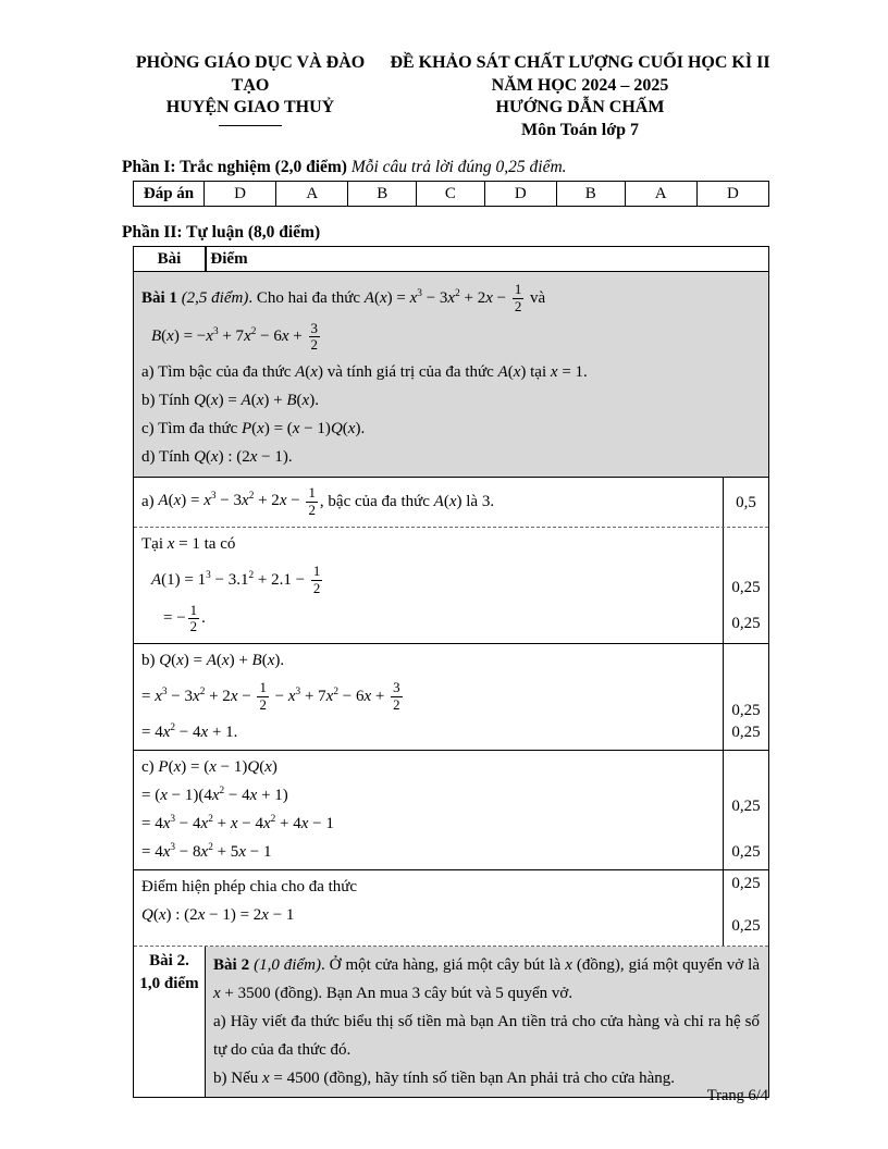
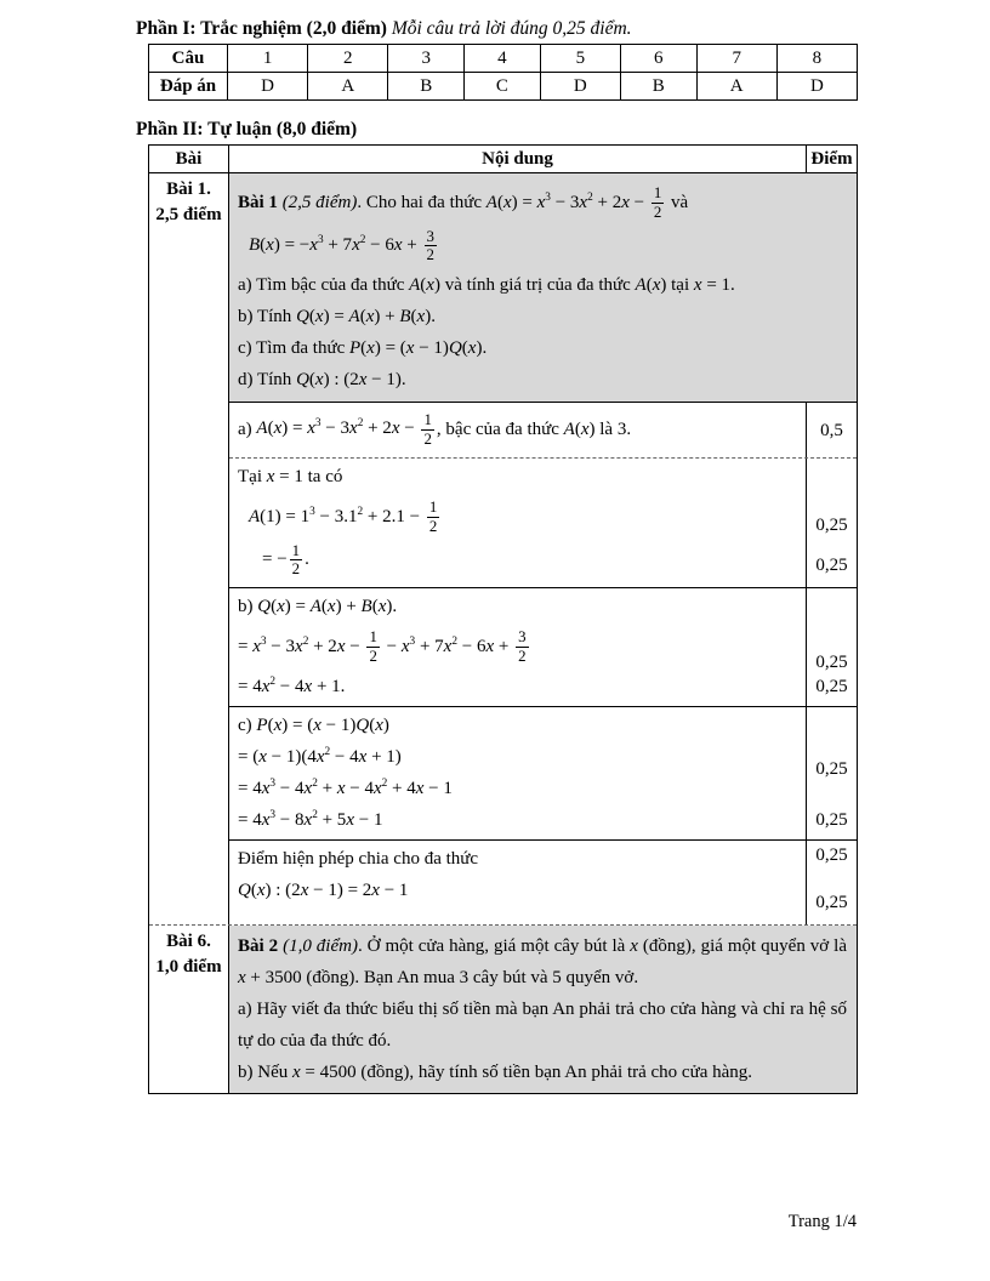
- PHÒNG GIÁO DỤC VÀ ĐÀO TẠO
- HUYỆN GIAO THUỶ
- ĐỀ KHẢO SÁT CHẤT LƯỢNG CUỐI HỌC KÌ II
- NĂM HỌC 2024 – 2025
- HƯỚNG DẪN CHẤM
- Môn Toán lớp 7
  Phần I: Trắc nghiệm (2,0 điểm) Mỗi câu trả lời đúng 0,25 điểm.
+ Câu	1	2	3	4	5	6	7	8
  Đáp án	D	A	B	C	D	B	A	D
  Phần II: Tự luận (8,0 điểm)
  Bài
+ Nội dung
  Điểm
+ Bài 1.
+ 2,5 điểm
  Bài 1 (2,5 điểm). Cho hai đa thức A(x) = x3 − 3x2 + 2x −
  1
  2
  và
  B(x) = −x3 + 7x2 − 6x +
  3
  2
  a) Tìm bậc của đa thức A(x) và tính giá trị của đa thức A(x) tại x = 1.
  b) Tính Q(x) = A(x) + B(x).
  c) Tìm đa thức P(x) = (x − 1)Q(x).
  d) Tính Q(x) : (2x − 1).
  a) A(x) = x3 − 3x2 + 2x −
  1
  2
  , bậc của đa thức A(x) là 3.
  0,5
  Tại x = 1 ta có
  A(1) = 13 − 3.12 + 2.1 −
  1
  2
  = −
  1
  2
  .
  0,25
  0,25
  b) Q(x) = A(x) + B(x).
  = x3 − 3x2 + 2x −
  1
  2
  − x3 + 7x2 − 6x +
  3
  2
  = 4x2 − 4x + 1.
  0,25
  0,25
  c) P(x) = (x − 1)Q(x)
  = (x − 1)(4x2 − 4x + 1)
  = 4x3 − 4x2 + x − 4x2 + 4x − 1
  = 4x3 − 8x2 + 5x − 1
  0,25
  0,25
  Điểm hiện phép chia cho đa thức
  Q(x) : (2x − 1) = 2x − 1
  0,25
  0,25
- Bài 2.
+ Bài 6.
  1,0 điểm
  Bài 2 (1,0 điểm). Ở một cửa hàng, giá một cây bút là x (đồng), giá một quyển vở là x + 3500 (đồng). Bạn An mua 3 cây bút và 5 quyển vở.
- a) Hãy viết đa thức biểu thị số tiền mà bạn An tiền trả cho cửa hàng và chỉ ra hệ số tự do của đa thức đó.
+ a) Hãy viết đa thức biểu thị số tiền mà bạn An phải trả cho cửa hàng và chỉ ra hệ số tự do của đa thức đó.
  b) Nếu x = 4500 (đồng), hãy tính số tiền bạn An phải trả cho cửa hàng.
- Trang 6/4
+ Trang 1/4
